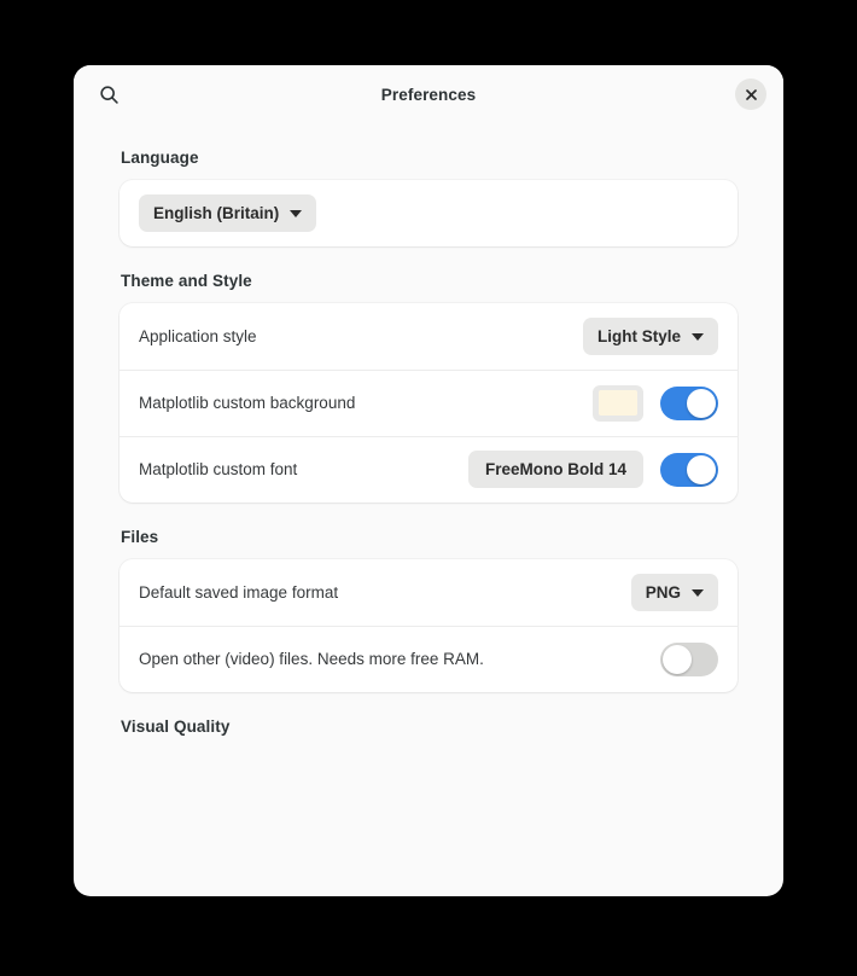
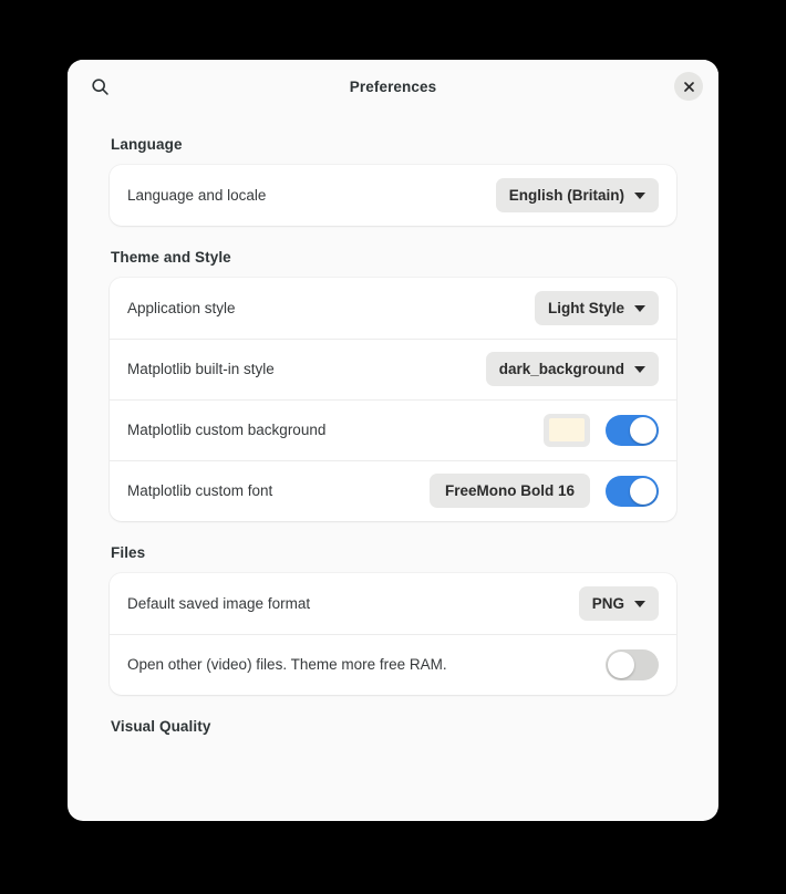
  Preferences
  Language
+ Language and locale
  English (Britain)
  Theme and Style
  Application style
  Light Style
+ Matplotlib built-in style
+ dark_background
  Matplotlib custom background
  Matplotlib custom font
- FreeMono Bold 14
+ FreeMono Bold 16
  Files
  Default saved image format
  PNG
- Open other (video) files. Needs more free RAM.
+ Open other (video) files. Theme more free RAM.
  Visual Quality
